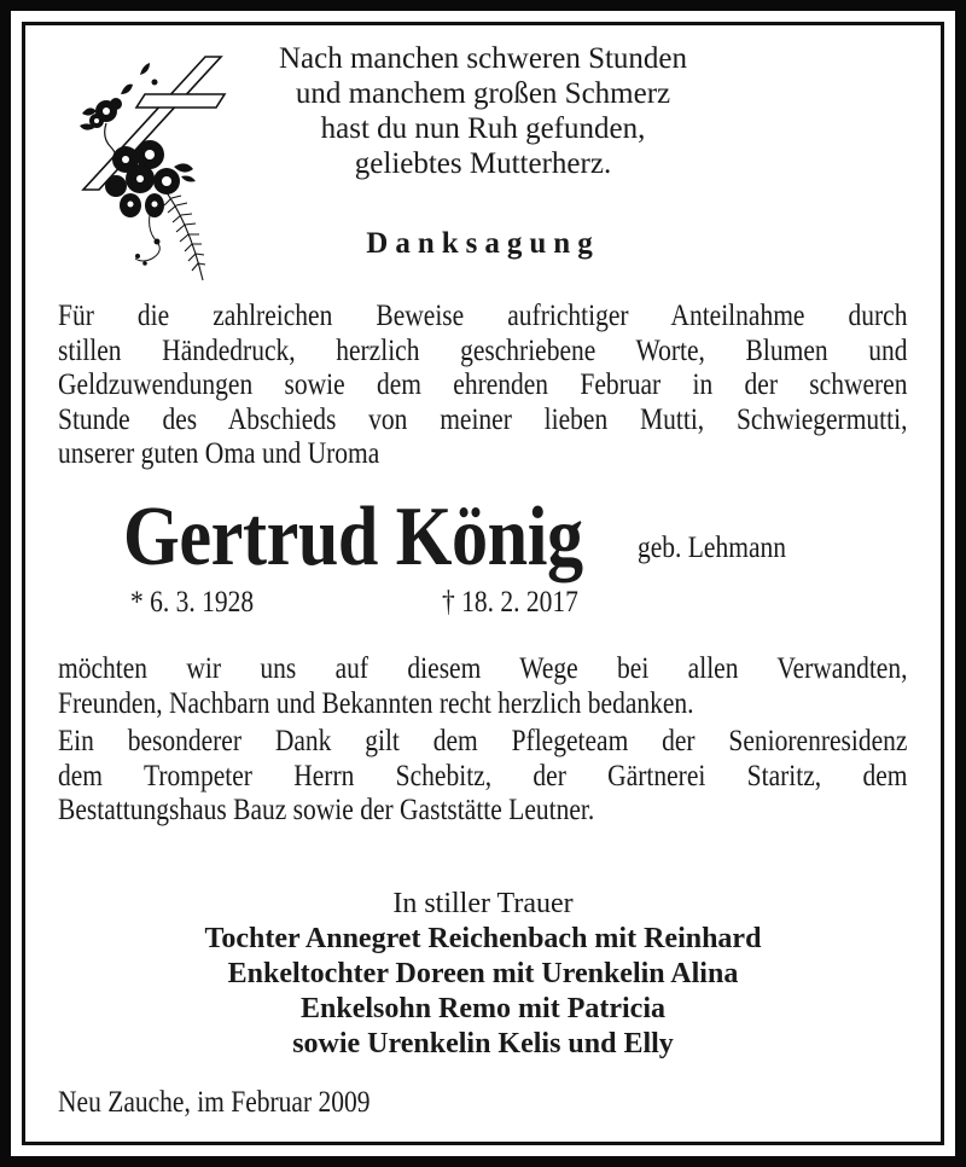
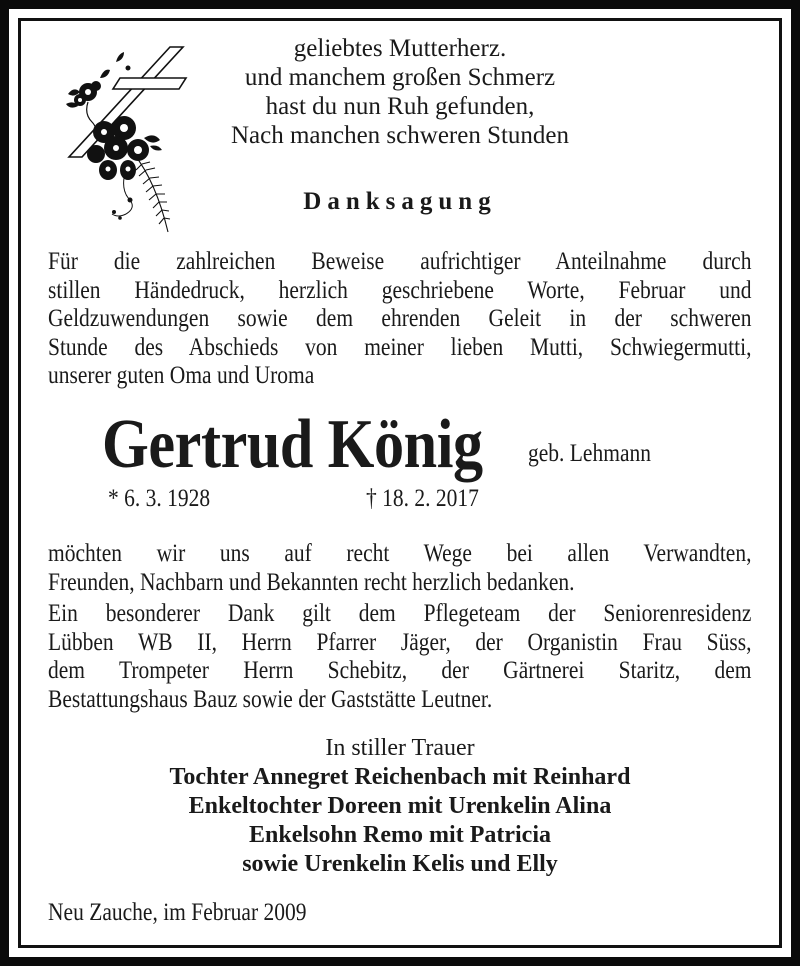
- Nach manchen schweren Stunden
+ geliebtes Mutterherz.
  und manchem großen Schmerz
  hast du nun Ruh gefunden,
- geliebtes Mutterherz.
+ Nach manchen schweren Stunden
  Danksagung
  Für die zahlreichen Beweise aufrichtiger Anteilnahme durch
- stillen Händedruck, herzlich geschriebene Worte, Blumen und
+ stillen Händedruck, herzlich geschriebene Worte, Februar und
- Geldzuwendungen sowie dem ehrenden Februar in der schweren
+ Geldzuwendungen sowie dem ehrenden Geleit in der schweren
  Stunde des Abschieds von meiner lieben Mutti, Schwiegermutti,
  unserer guten Oma und Uroma
  Gertrud König
  geb. Lehmann
  * 6. 3. 1928
  † 18. 2. 2017
- möchten wir uns auf diesem Wege bei allen Verwandten,
+ möchten wir uns auf recht Wege bei allen Verwandten,
  Freunden, Nachbarn und Bekannten recht herzlich bedanken.
  Ein besonderer Dank gilt dem Pflegeteam der Seniorenresidenz
+ Lübben WB II, Herrn Pfarrer Jäger, der Organistin Frau Süss,
  dem Trompeter Herrn Schebitz, der Gärtnerei Staritz, dem
  Bestattungshaus Bauz sowie der Gaststätte Leutner.
  In stiller Trauer
  Tochter Annegret Reichenbach mit Reinhard
  Enkeltochter Doreen mit Urenkelin Alina
  Enkelsohn Remo mit Patricia
  sowie Urenkelin Kelis und Elly
  Neu Zauche, im Februar 2009
